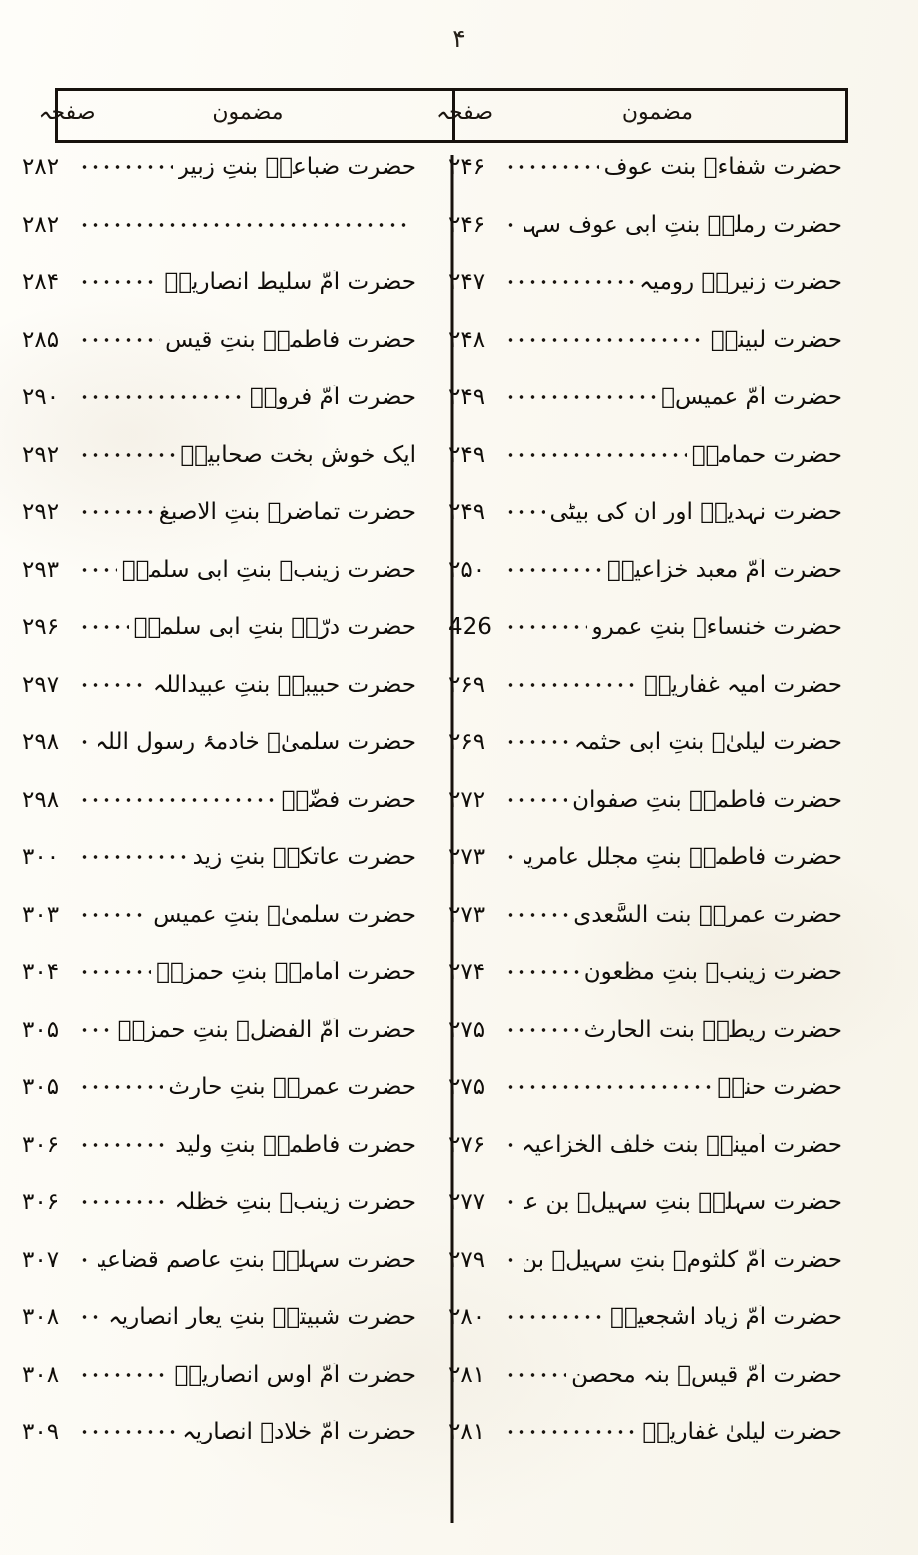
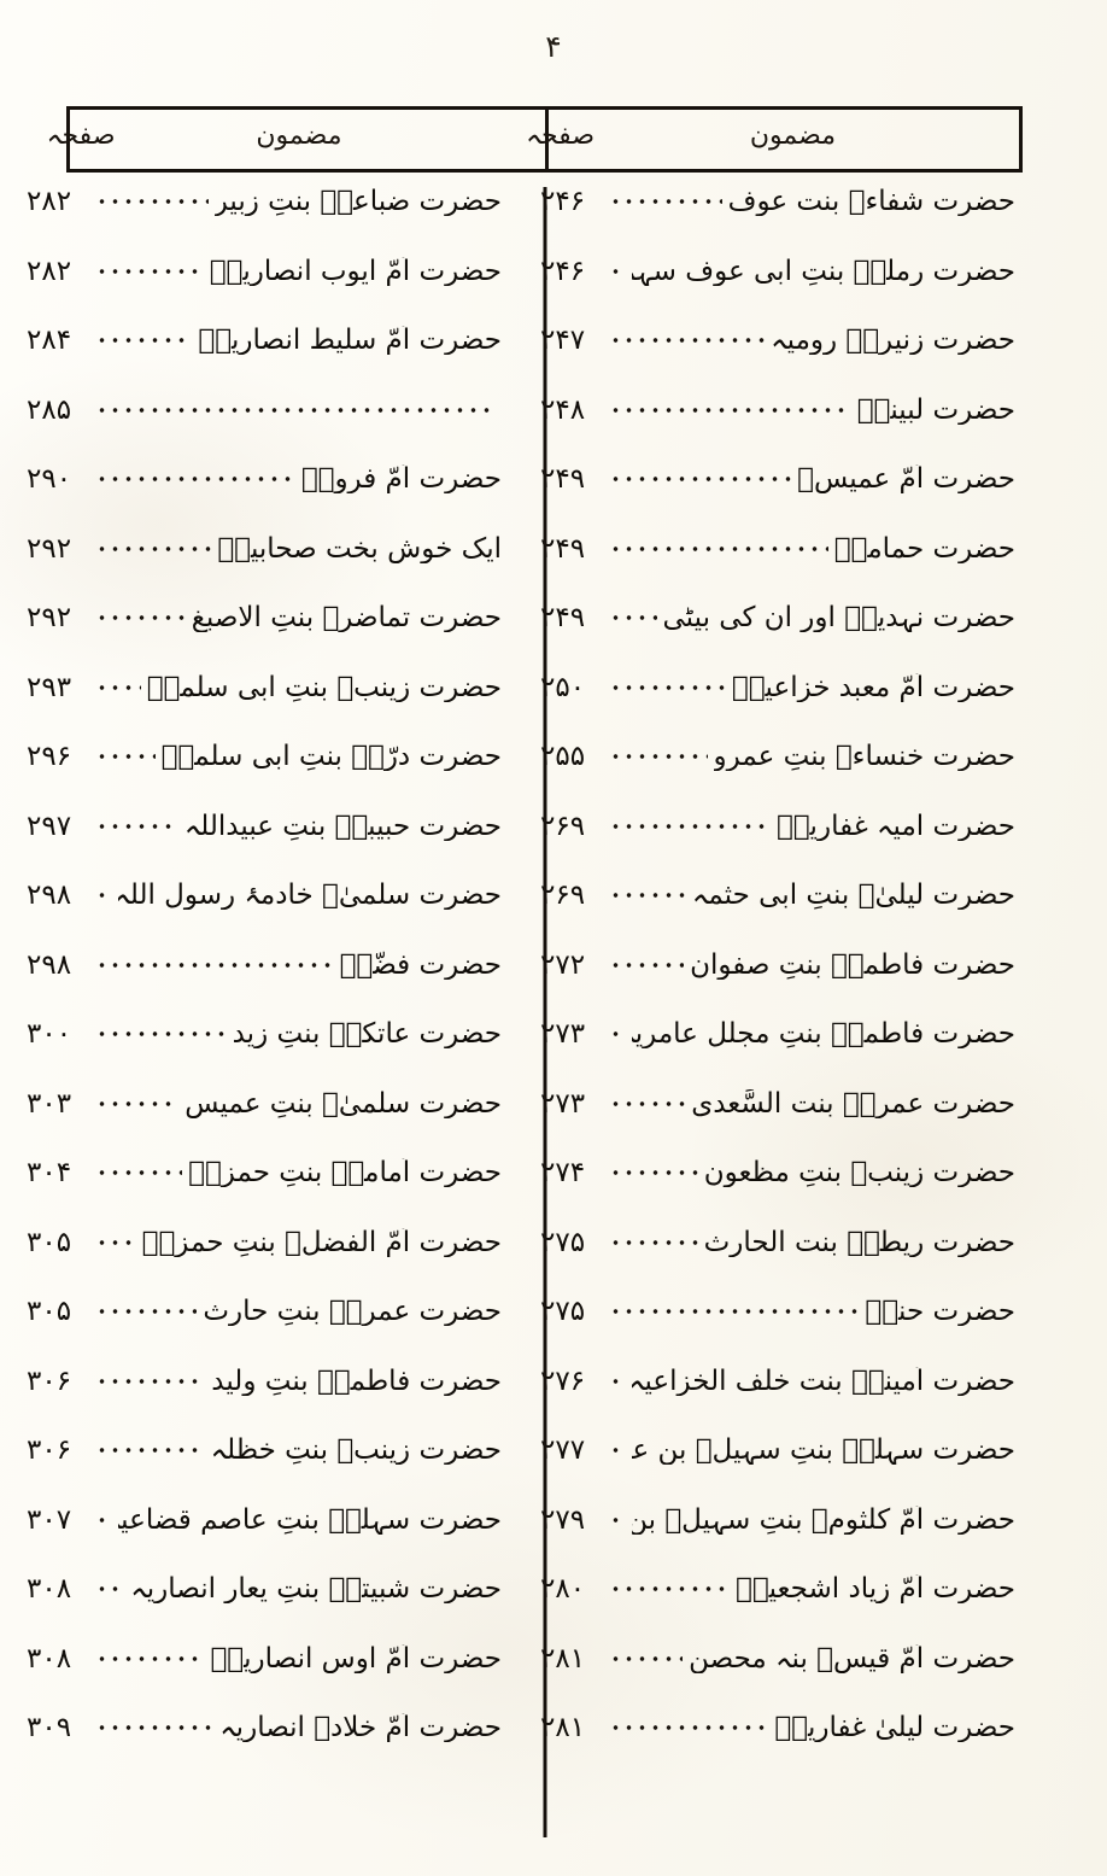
  ۴
  مضمون
  صفحہ
  مضمون
  صفحہ
  حضرت شفاءؓ بنت عوف
  ۲۴۶
  حضرت رملہؓ بنتِ ابی عوف سہ
  ۲۴۶
  حضرت زِنیرہؓ رومیہ
  ۲۴۷
  حضرت لبینہؓ
  ۲۴۸
  حضرت اُمّ عمیسؓ
  ۲۴۹
  حضرت حمامہؓ
  ۲۴۹
  حضرت نہدیہؓ اور ان کی بیٹی
  ۲۴۹
  حضرت اُمّ معبد خزاعیہؓ
  ۲۵۰
  حضرت خنساءؓ بنتِ عمرو
- 426
+ ۲۵۵
  حضرت امیہ غفاریہؓ
  ۲۶۹
  حضرت لیلیٰؓ بنتِ ابی حثمہ
  ۲۶۹
  حضرت فاطمہؓ بنتِ صفوان
  ۲۷۲
  حضرت فاطمہؓ بنتِ مجلّل عامری
  ۲۷۳
  حضرت عمرہؓ بنت السَّعدی
  ۲۷۳
  حضرت زینبؓ بنتِ مظعون
  ۲۷۴
  حضرت ریطہؓ بنت الحارث
  ۲۷۵
  حضرت حنہؓ
  ۲۷۵
  حضرت اُمینہؓ بنت خلف الخزاعیہ
  ۲۷۶
  حضرت سہلہؓ بنتِ سہیلؓ بن ع
  ۲۷۷
  حضرت اُمّ کلثومؓ بنتِ سہیلؓ بن
  ۲۷۹
  حضرت اُمّ زیاد اشجعیہؓ
  ۲۸۰
  حضرت اُمّ قیسؓ بنہ محصن
  ۲۸۱
  حضرت لیلیٰ غفاریہؓ
  ۲۸۱
  حضرت ضباعہؓ بنتِ زبیر
  ۲۸۲
+ حضرت اُمّ ایوب انصاریہؓ
  ۲۸۲
  حضرت اُمّ سلیط انصاریہؓ
  ۲۸۴
- حضرت فاطمہؓ بنتِ قیس
  ۲۸۵
  حضرت اُمّ فروہؓ
  ۲۹۰
  ایک خوش بخت صحابیہؓ
  ۲۹۲
  حضرت تماضرؓ بنتِ الاصبغ
  ۲۹۲
  حضرت زینبؓ بنتِ ابی سلمہؓ
  ۲۹۳
  حضرت درّہؓ بنتِ ابی سلمہؓ
  ۲۹۶
  حضرت حبیبہؓ بنتِ عبیداللہ
  ۲۹۷
  حضرت سلمیٰؓ خادمۂ رسول اللہ
  ۲۹۸
  حضرت فضّہؓ
  ۲۹۸
  حضرت عاتکہؓ بنتِ زید
  ۳۰۰
  حضرت سلمیٰؓ بنتِ عمیس
  ۳۰۳
  حضرت اُمامہؓ بنتِ حمزہؓ
  ۳۰۴
  حضرت اُمّ الفضلؓ بنتِ حمزہؓ
  ۳۰۵
  حضرت عمرہؓ بنتِ حارث
  ۳۰۵
  حضرت فاطمہؓ بنتِ ولید
  ۳۰۶
  حضرت زینبؓ بنتِ خظلہ
  ۳۰۶
  حضرت سہلہؓ بنتِ عاصم قضاعی
  ۳۰۷
  حضرت شبیتہؓ بنتِ یعار انصاریہ
  ۳۰۸
  حضرت اُمّ اوس انصاریہؓ
  ۳۰۸
  حضرت اُمّ خلّادؓ انصاریہ
  ۳۰۹
